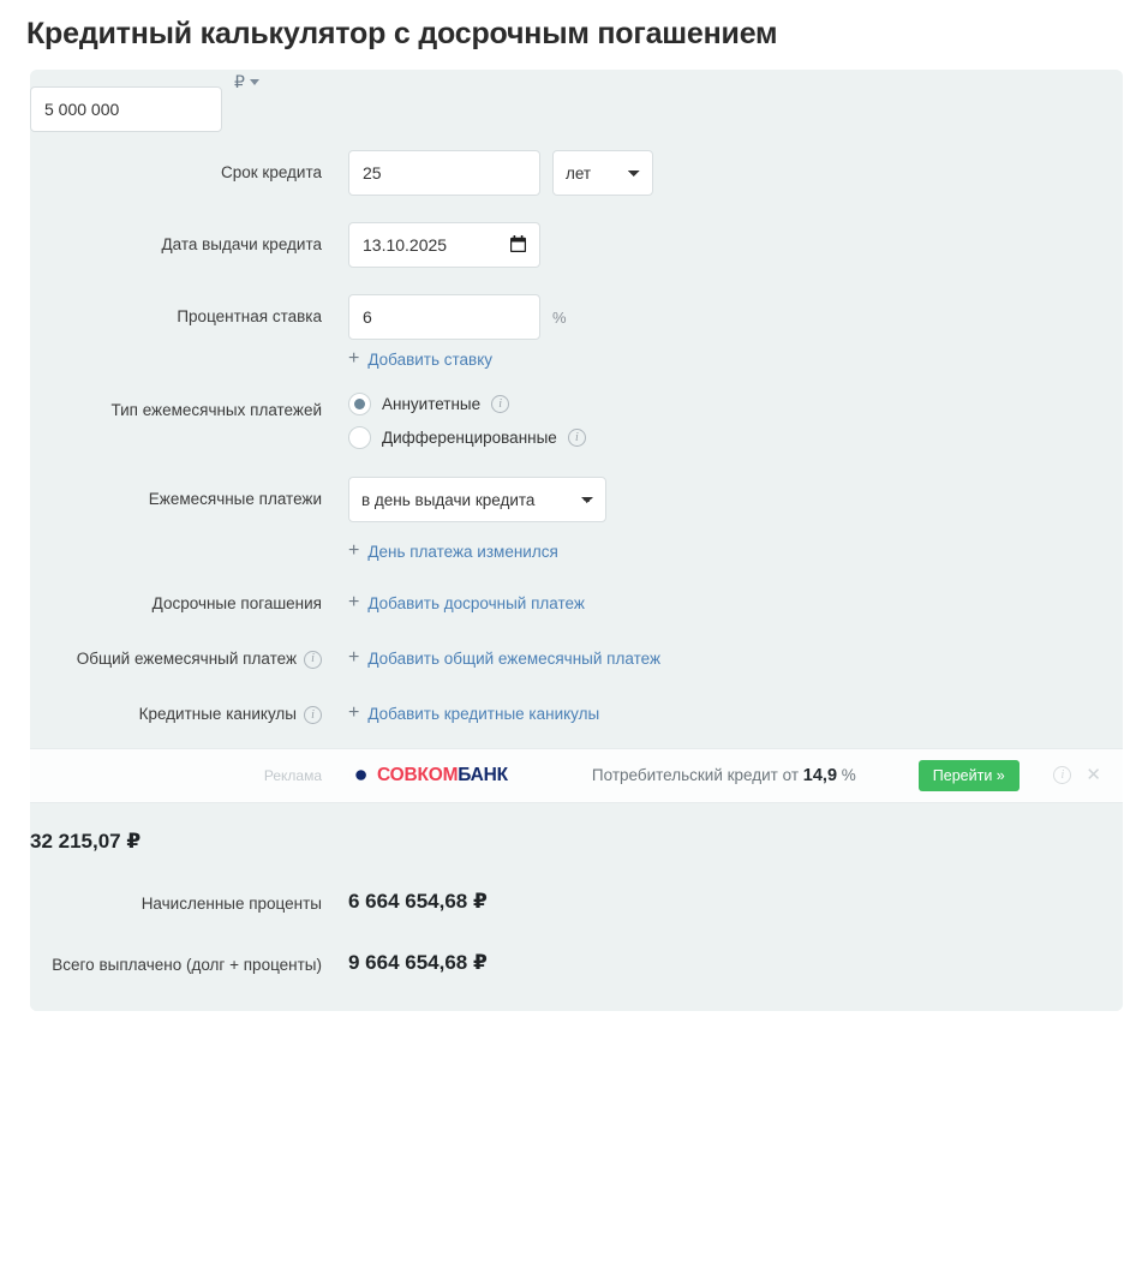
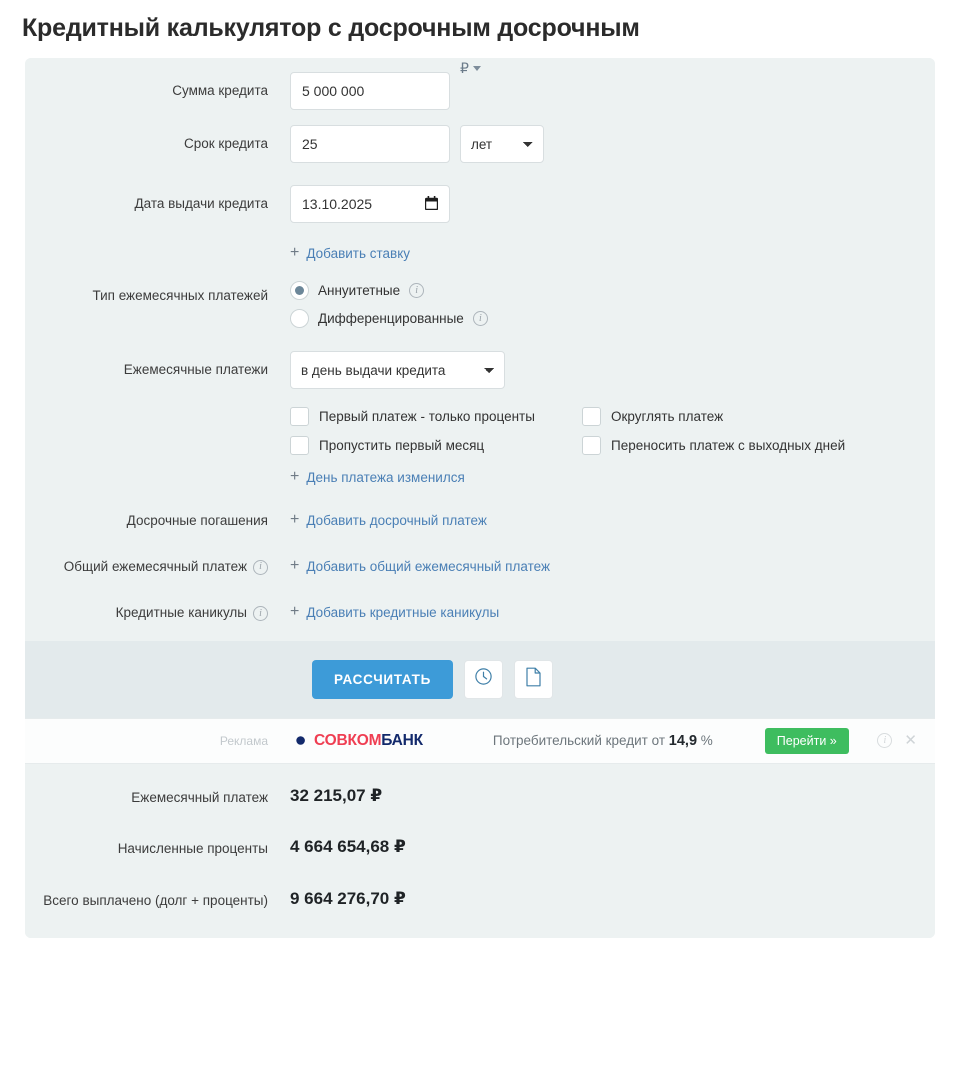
- Кредитный калькулятор с досрочным погашением
+ Кредитный калькулятор с досрочным досрочным
+ Сумма кредита
  5 000 000
  ₽
  Срок кредита
  25
  лет
  Дата выдачи кредита
  13.10.2025
- Процентная ставка
- 6
- %
  +
  Добавить ставку
  Тип ежемесячных платежей
  Аннуитетные
  i
  Дифференцированные
  i
  Ежемесячные платежи
  в день выдачи кредита
+ Первый платеж - только проценты
+ Округлять платеж
+ Пропустить первый месяц
+ Переносить платеж с выходных дней
  +
  День платежа изменился
  Досрочные погашения
  +
  Добавить досрочный платеж
  Общий ежемесячный платеж
  i
  +
  Добавить общий ежемесячный платеж
  Кредитные каникулы
  i
  +
  Добавить кредитные каникулы
+ РАССЧИТАТЬ
  Реклама
  СОВКОМБАНК
  Потребительский кредит от 14,9 %
  Перейти »
  i
  ✕
+ Ежемесячный платеж
  32 215,07 ₽
  Начисленные проценты
- 6 664 654,68 ₽
+ 4 664 654,68 ₽
  Всего выплачено (долг + проценты)
- 9 664 654,68 ₽
+ 9 664 276,70 ₽
